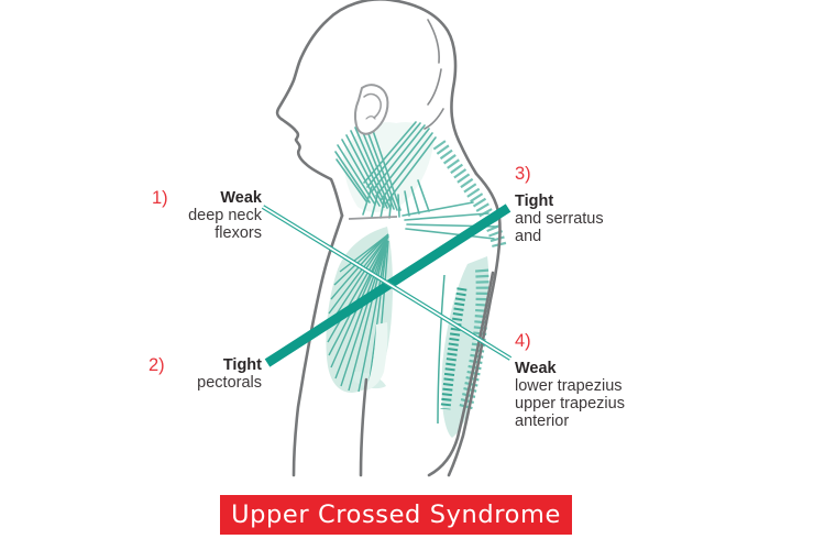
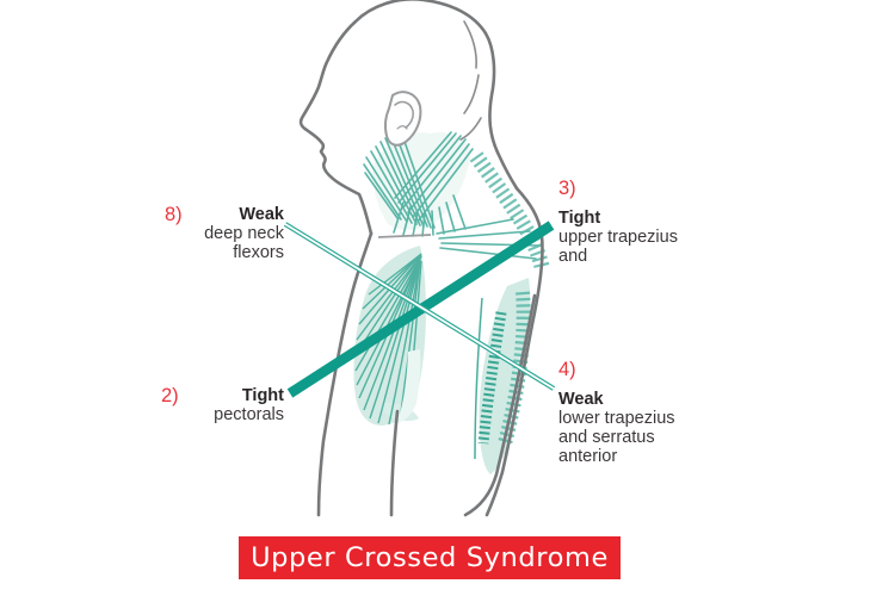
- 1)
+ 8)
  Weak
  deep neck
  flexors
  2)
  Tight
  pectorals
  3)
  Tight
- and serratus
+ upper trapezius
  and
  4)
  Weak
  lower trapezius
- upper trapezius
+ and serratus
  anterior
  Upper Crossed Syndrome
